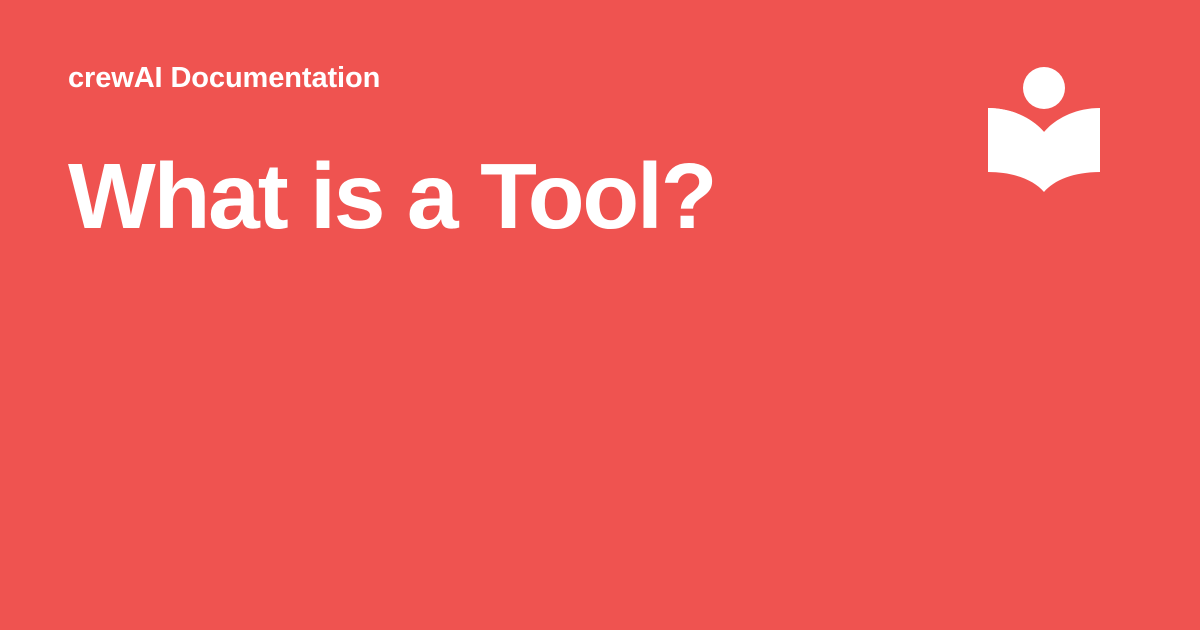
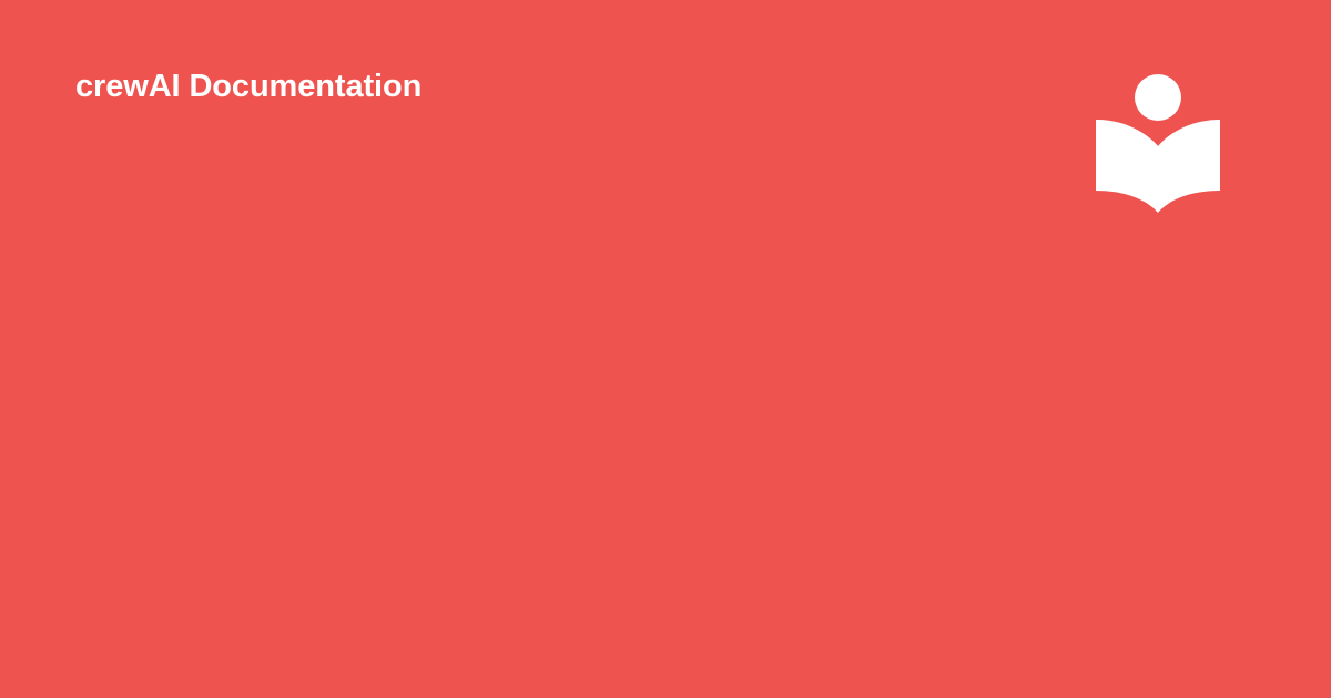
  crewAI Documentation
- What is a Tool?
